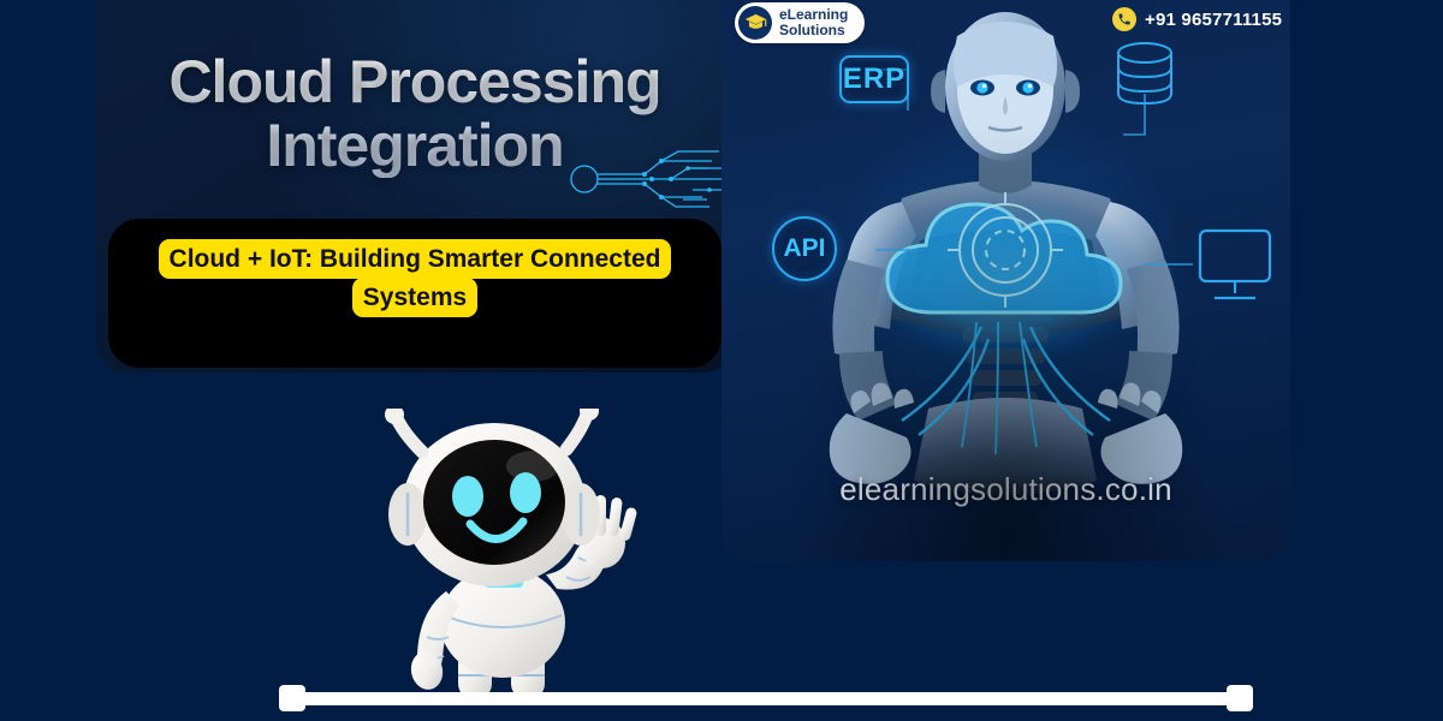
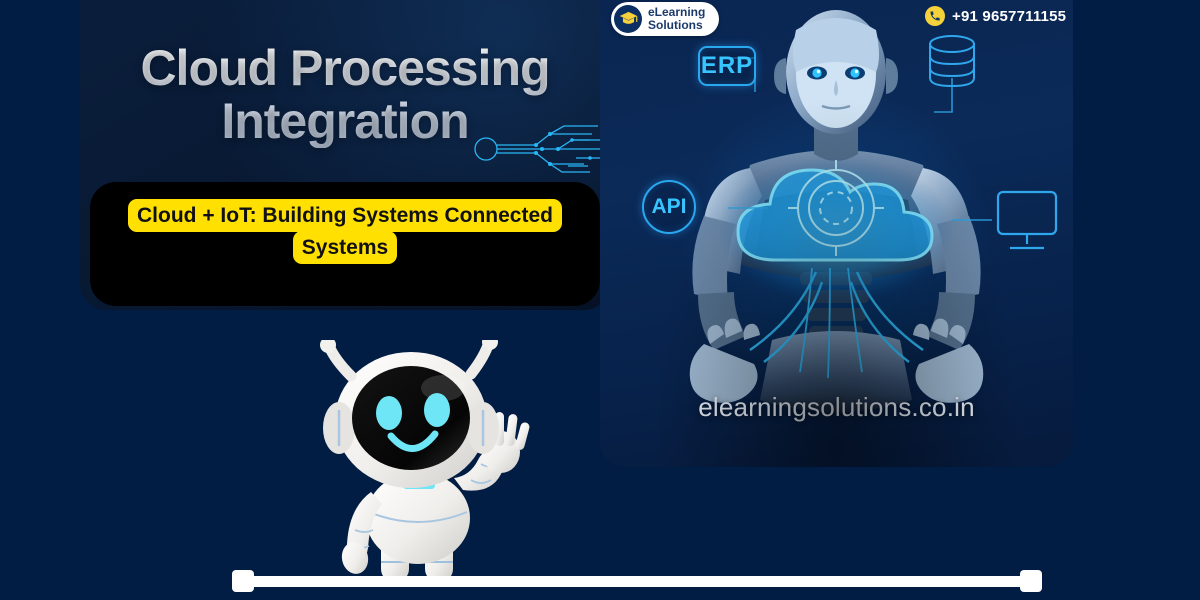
  Cloud Processing
  Integration
- Cloud + IoT: Building Smarter Connected Systems
+ Cloud + IoT: Building Systems Connected Systems
  eLearning
  Solutions
  +91 9657711155
